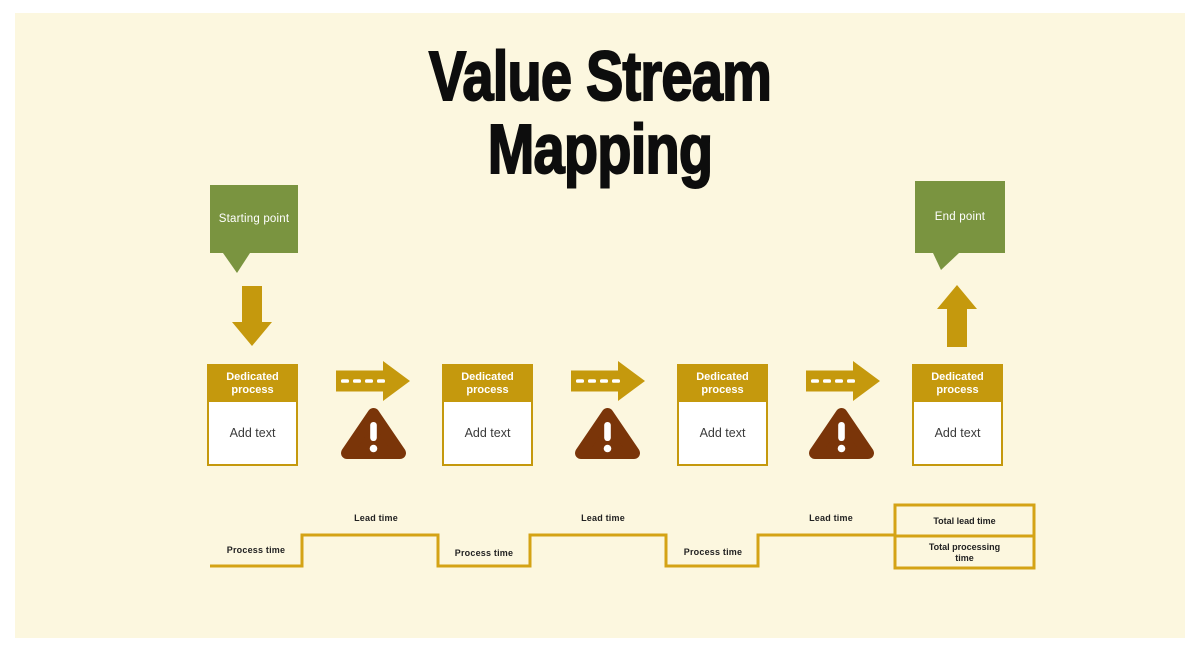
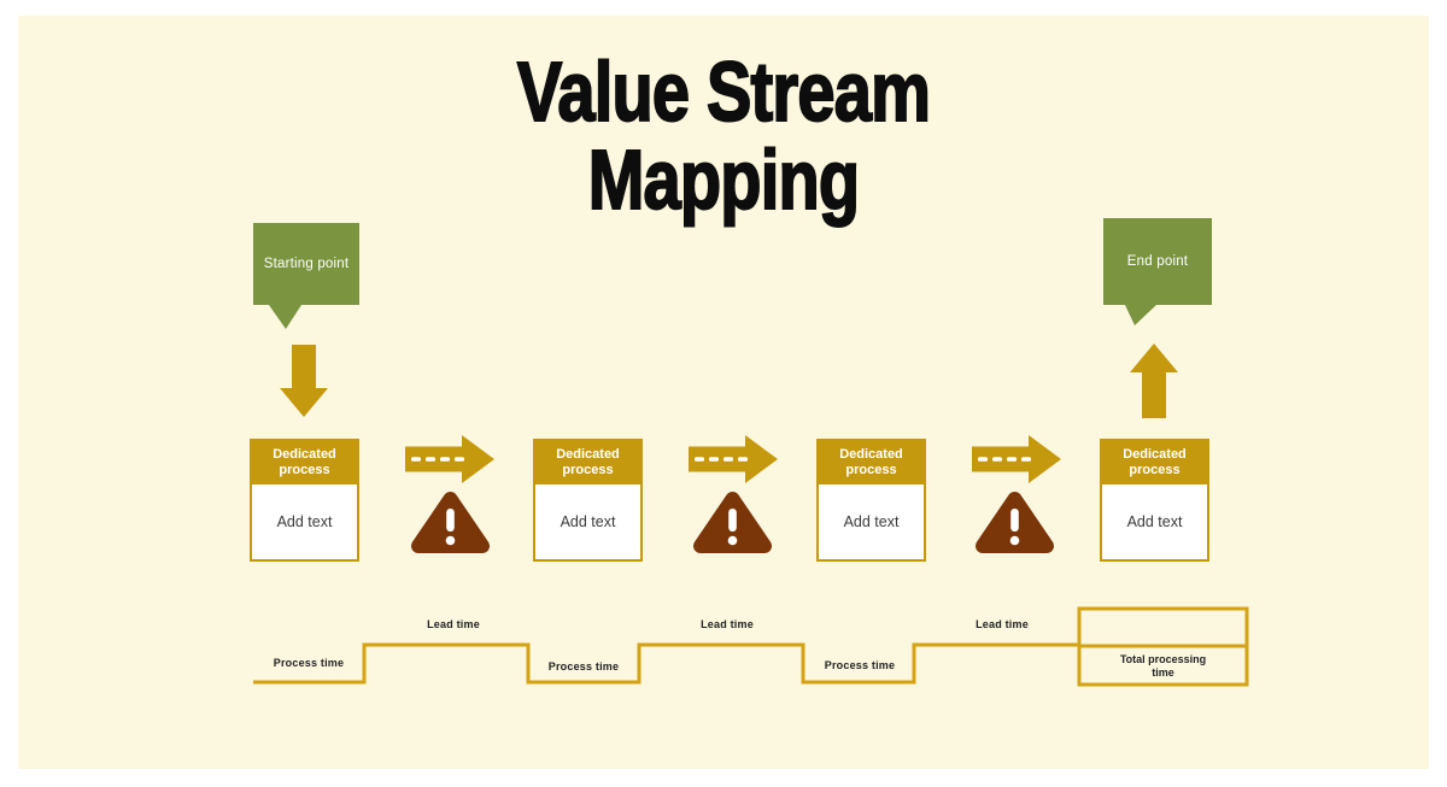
  Value Stream
  Mapping
  Starting point
  End point
  Dedicated process
  Add text
  Dedicated process
  Add text
  Dedicated process
  Add text
  Dedicated process
  Add text
  Lead time
  Lead time
  Lead time
  Process time
  Process time
  Process time
- Total lead time
  Total processing time
